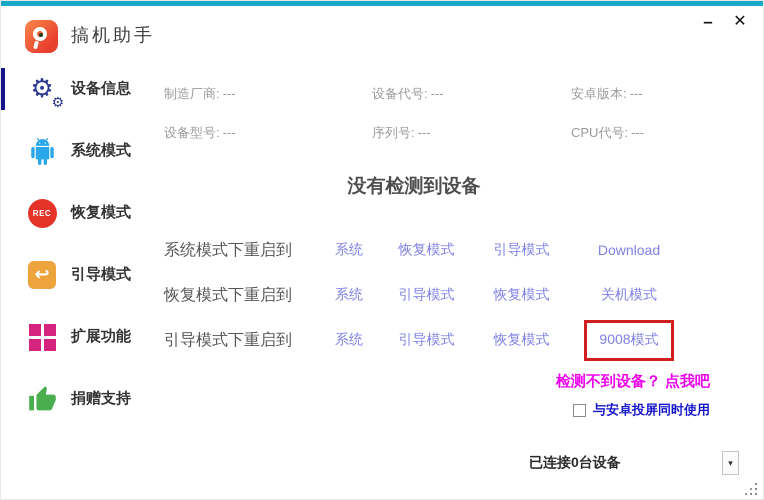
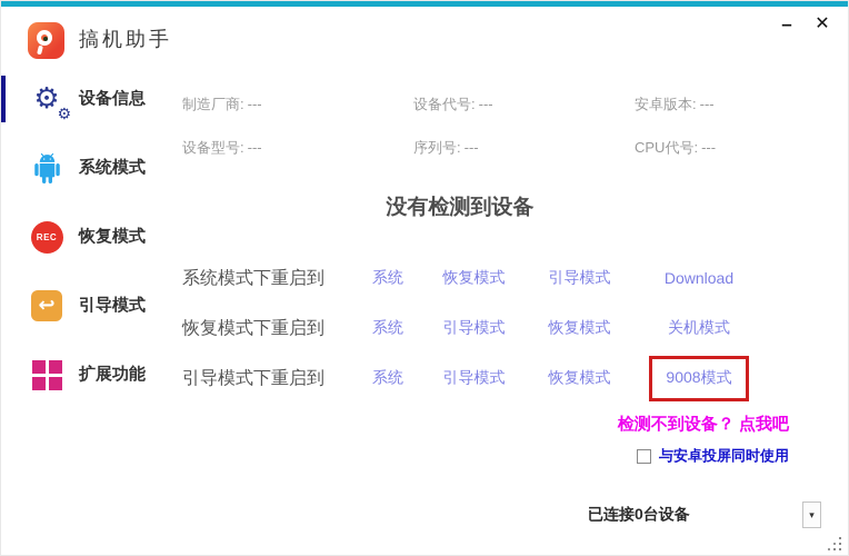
  搞机助手
  –
  ✕
  ⚙
  ⚙
  设备信息
  系统模式
  REC
  恢复模式
  ↩
  引导模式
  扩展功能
- 捐赠支持
  制造厂商: ---
  设备代号: ---
  安卓版本: ---
  设备型号: ---
  序列号: ---
  CPU代号: ---
  没有检测到设备
  系统模式下重启到
  系统
  恢复模式
  引导模式
  Download
  恢复模式下重启到
  系统
  引导模式
  恢复模式
  关机模式
  引导模式下重启到
  系统
  引导模式
  恢复模式
  9008模式
  检测不到设备？ 点我吧
  与安卓投屏同时使用
  已连接0台设备
  ▾
